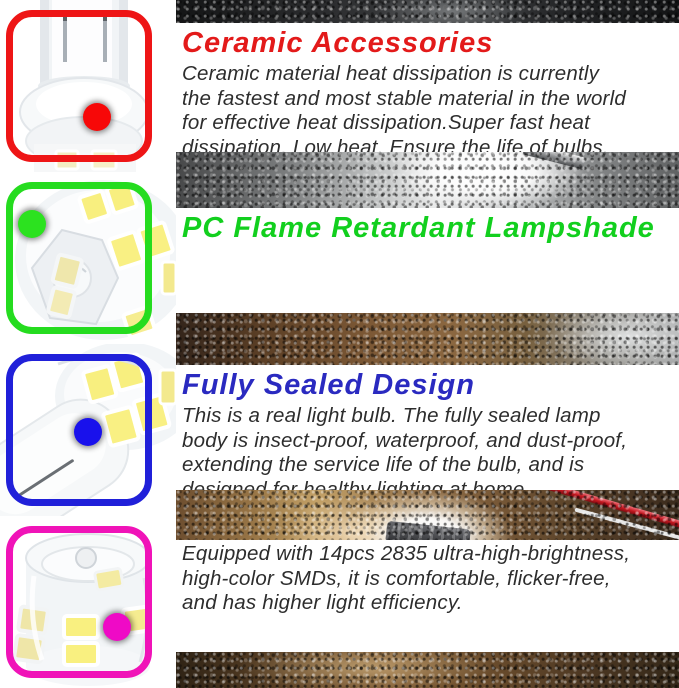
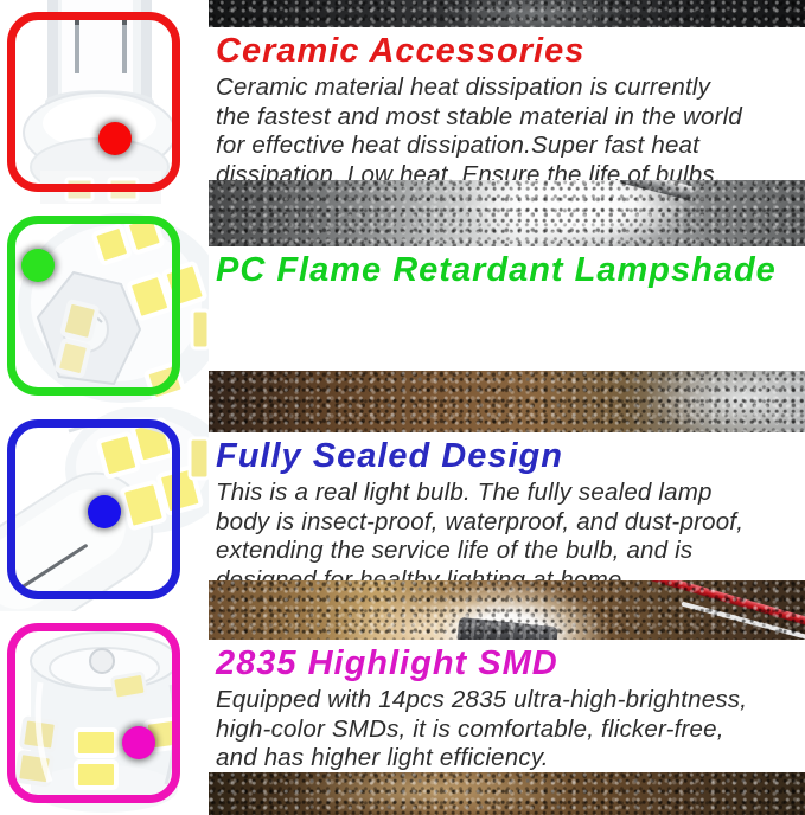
  Ceramic Accessories
  Ceramic material heat dissipation is currently
  the fastest and most stable material in the world
  for effective heat dissipation.Super fast heat
  dissipation, Low heat, Ensure the life of bulbs.
  PC Flame Retardant Lampshade
  Fully Sealed Design
  This is a real light bulb. The fully sealed lamp
  body is insect-proof, waterproof, and dust-proof,
  extending the service life of the bulb, and is
  designed for healthy lighting at home.
+ 2835 Highlight SMD
  Equipped with 14pcs 2835 ultra-high-brightness,
  high-color SMDs, it is comfortable, flicker-free,
  and has higher light efficiency.
